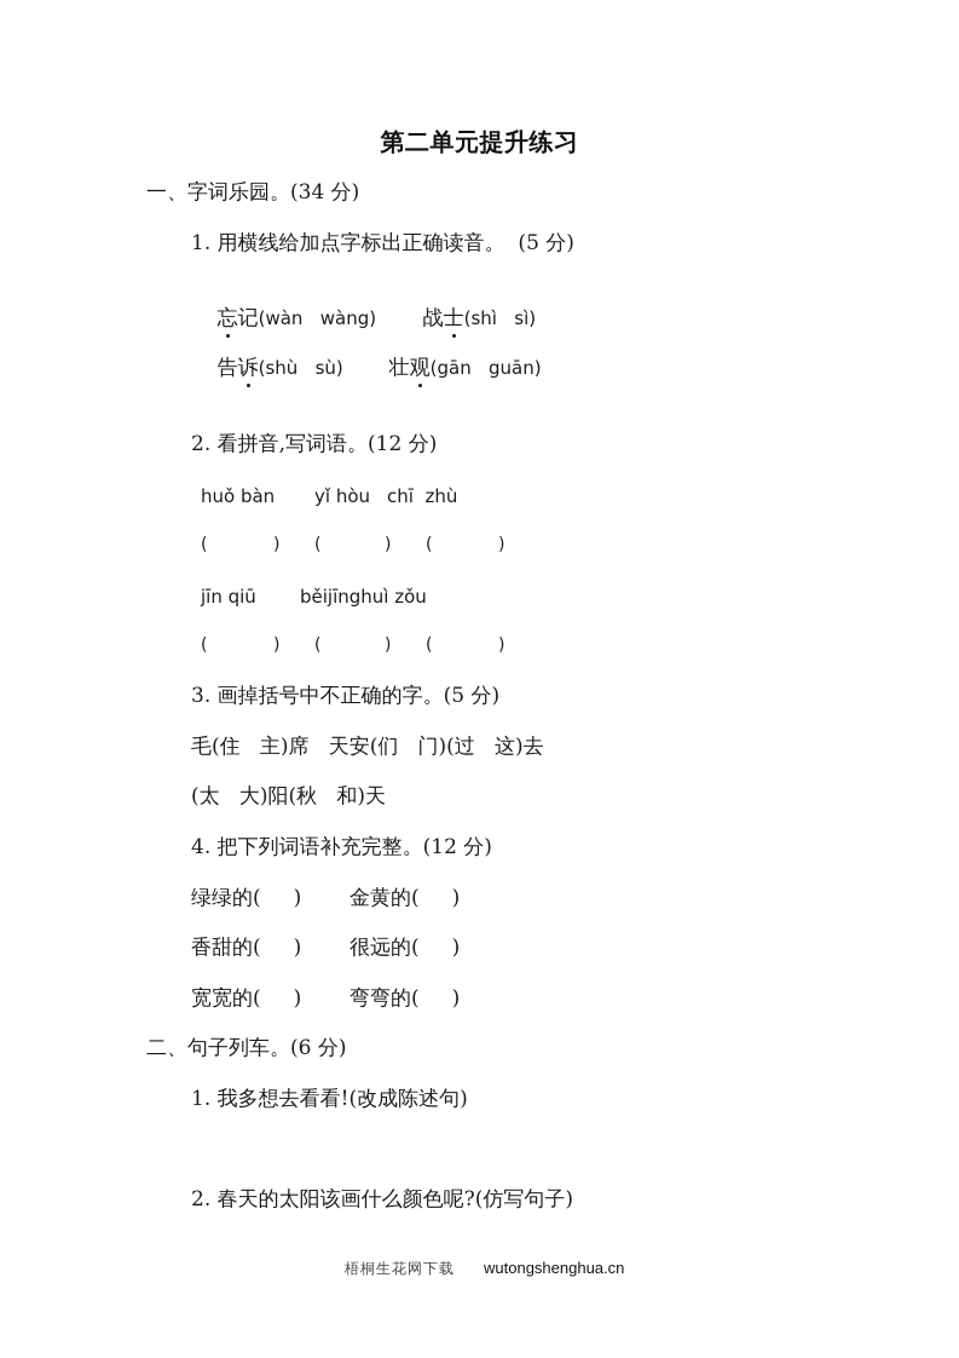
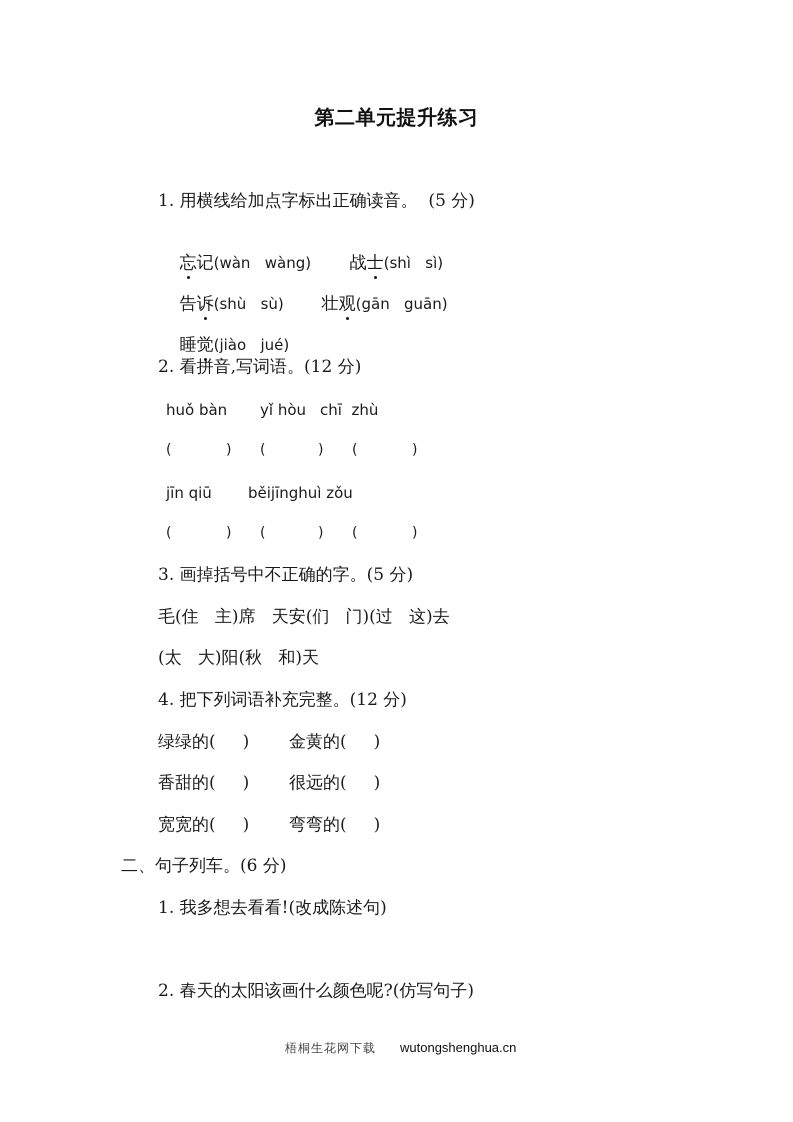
  第二单元提升练习
- 一、字词乐园。(34 分)
  1. 用横线给加点字标出正确读音。 (5 分)
  忘记(wàn wàng)
  战士(shì sì)
  告诉(shù sù)
  壮观(gān guān)
+ 睡觉(jiào jué)
  2. 看拼音,写词语。(12 分)
  huǒ bàn
  yǐ hòu
  chī zhù
  (
  )
  (
  )
  (
  )
  jīn qiū
  běijīnghuì zǒu
  (
  )
  (
  )
  (
  )
  3. 画掉括号中不正确的字。(5 分)
  毛(住 主)席 天安(们 门)(过 这)去
  (太 大)阳(秋 和)天
  4. 把下列词语补充完整。(12 分)
  绿绿的( )
  金黄的( )
  香甜的( )
  很远的( )
  宽宽的( )
  弯弯的( )
  二、句子列车。(6 分)
  1. 我多想去看看!(改成陈述句)
  2. 春天的太阳该画什么颜色呢?(仿写句子)
  梧桐生花网下载 wutongshenghua.cn
